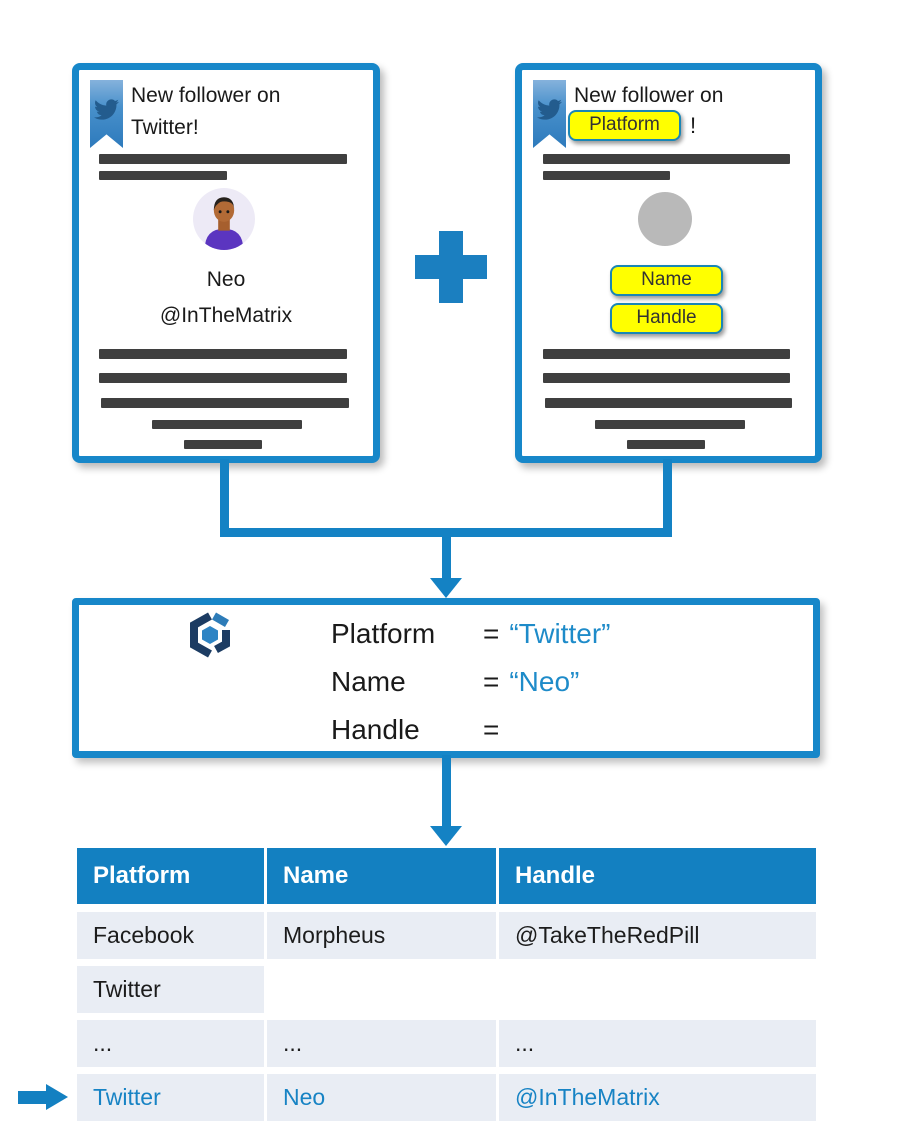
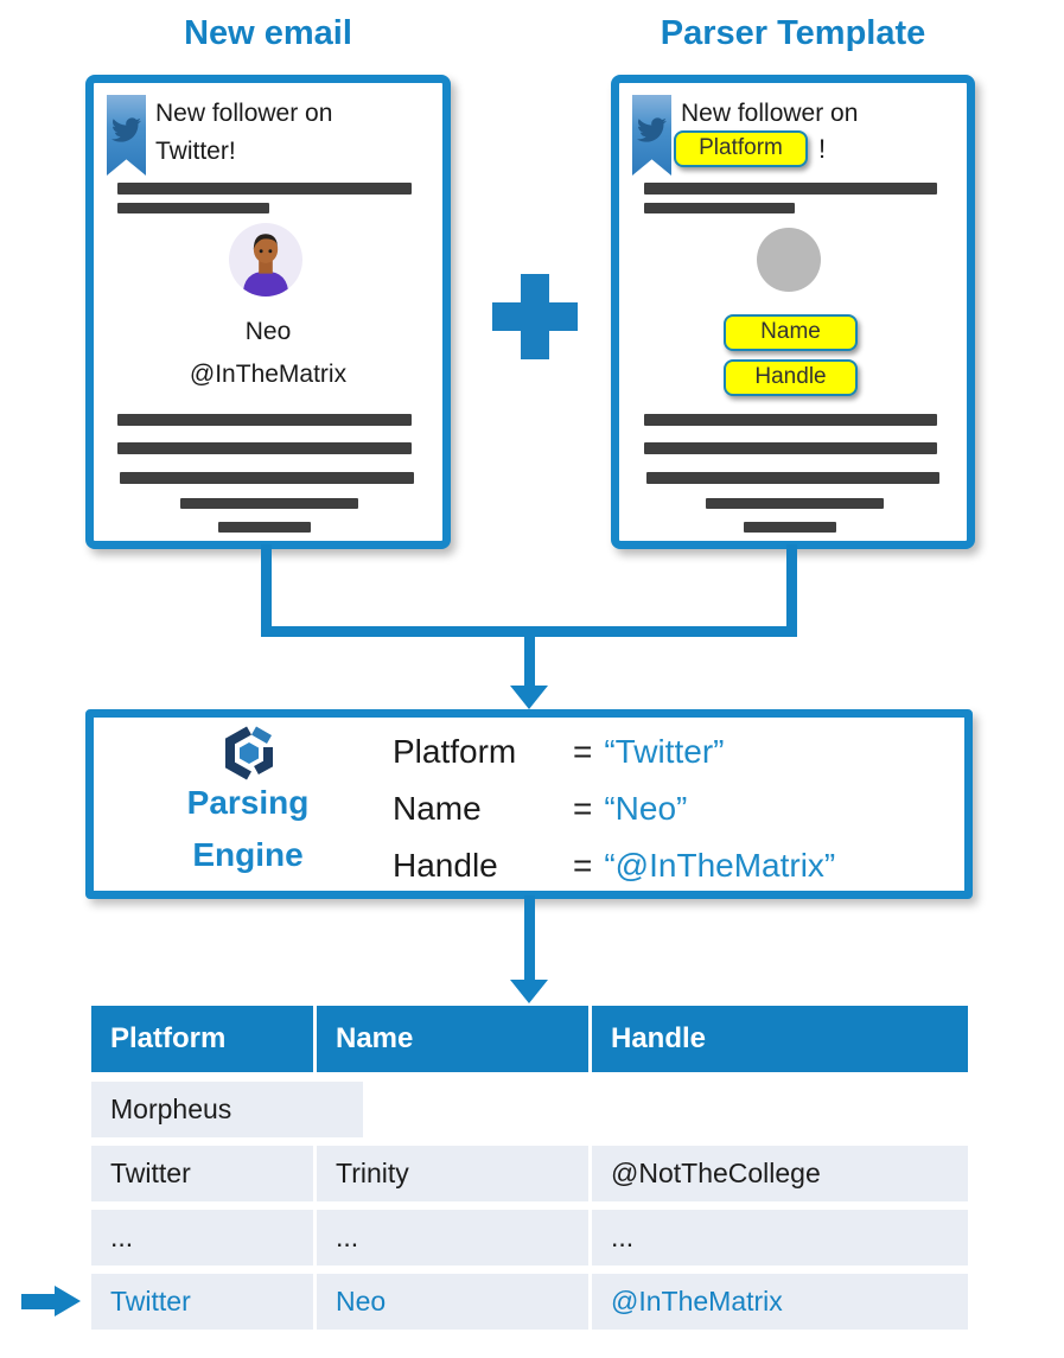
+ New email
+ Parser Template
  New follower on
  Twitter!
  Neo
  @InTheMatrix
  New follower on
  Platform
  !
  Name
  Handle
+ Parsing
+ Engine
  Platform
  =
  “Twitter”
  Name
  =
  “Neo”
  Handle
  =
+ “@InTheMatrix”
  Platform
  Name
  Handle
- Facebook
  Morpheus
- @TakeTheRedPill
  Twitter
+ Trinity
+ @NotTheCollege
  ...
  ...
  ...
  Twitter
  Neo
  @InTheMatrix
